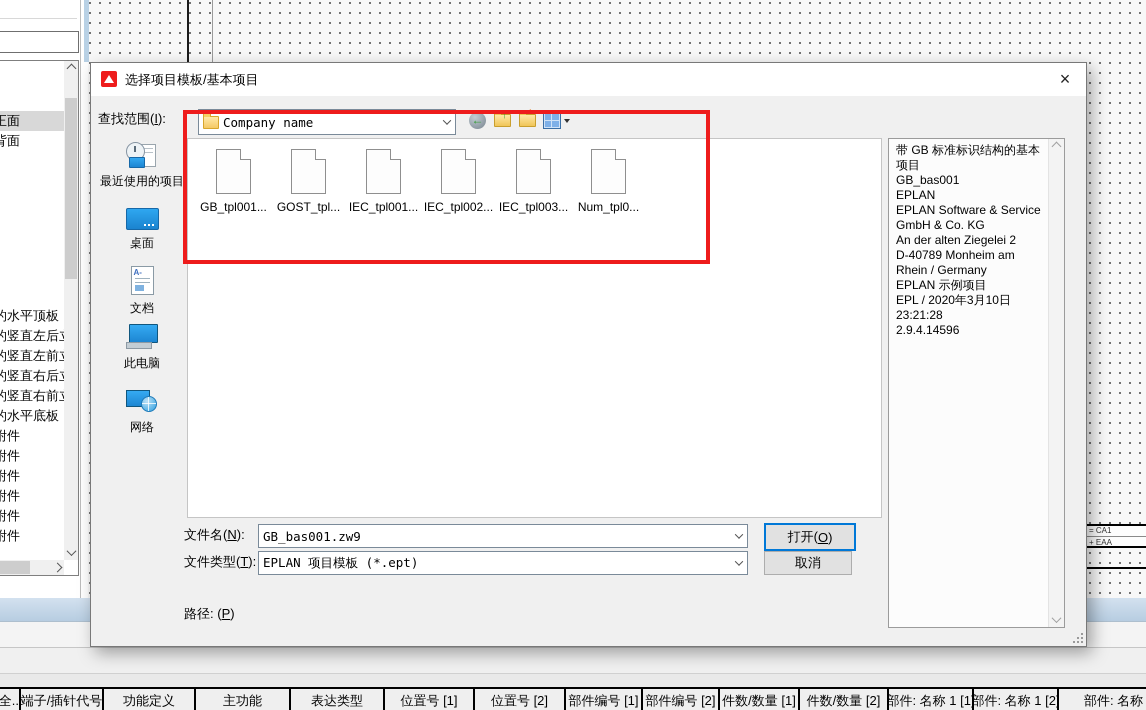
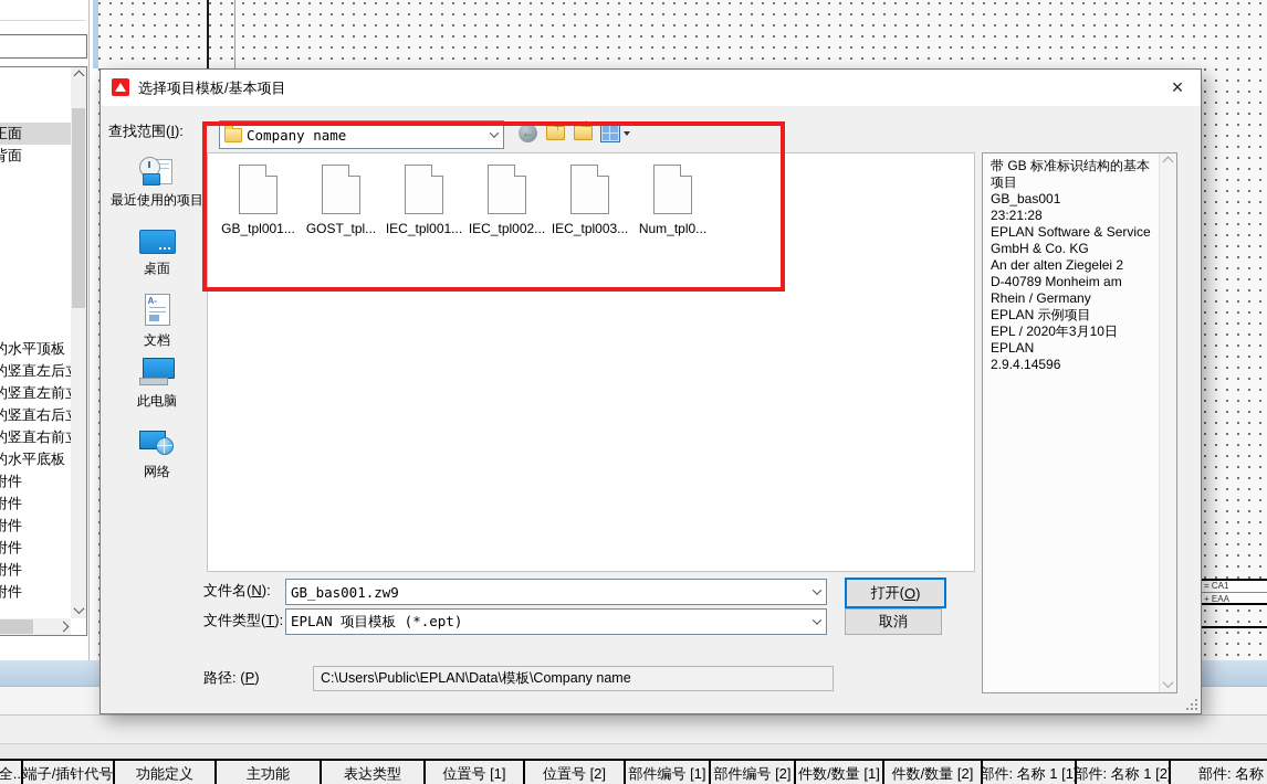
  = CA1
  + EAA
  正面
  背面
  的水平顶板
  的竖直左后
  的竖直左前
  的竖直右后
  的竖直右前
  的水平底板
  附件
  附件
  附件
  附件
  附件
  附件
  全..
  端子/插针代号
  功能定义
  主功能
  表达类型
  位置号 [1]
  位置号 [2]
  部件编号 [1]
  部件编号 [2]
  件数/数量 [1]
  件数/数量 [2]
  部件: 名称 1 [1
  部件: 名称 1 [2
  部件: 名称
  选择项目模板/基本项目
  ×
  查找范围(I):
  Company name
  ←
  ↑
  *
  最近使用的项目
  桌面
  A-
  文档
  此电脑
  网络
  GB_tpl001...
  GOST_tpl...
  IEC_tpl001...
  IEC_tpl002...
  IEC_tpl003...
  Num_tpl0...
  带 GB 标准标识结构的基本项目
  GB_bas001
- EPLAN
+ 23:21:28
  EPLAN Software & Service
  GmbH & Co. KG
  An der alten Ziegelei 2
  D-40789 Monheim am
  Rhein / Germany
  EPLAN 示例项目
  EPL / 2020年3月10日
- 23:21:28
+ EPLAN
  2.9.4.14596
  文件名(N):
  GB_bas001.zw9
  打开(
  O
  )
  文件类型(T):
  EPLAN 项目模板 (*.ept)
  取消
  路径: (P)
+ C:\Users\Public\EPLAN\Data\模板\Company name
